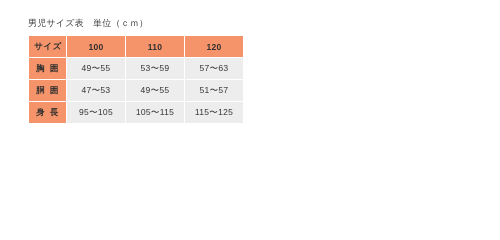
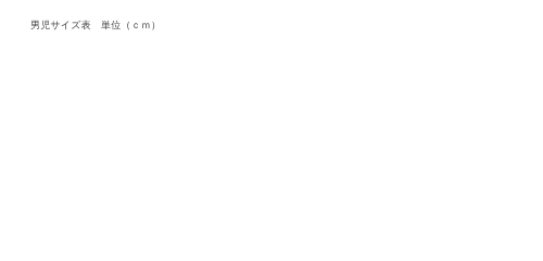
  男児サイズ表 単位（ｃｍ）
- サイズ	100	110	120
- 胸 囲	49〜55	53〜59	57〜63
- 胴 囲	47〜53	49〜55	51〜57
- 身 長	95〜105	105〜115	115〜125
